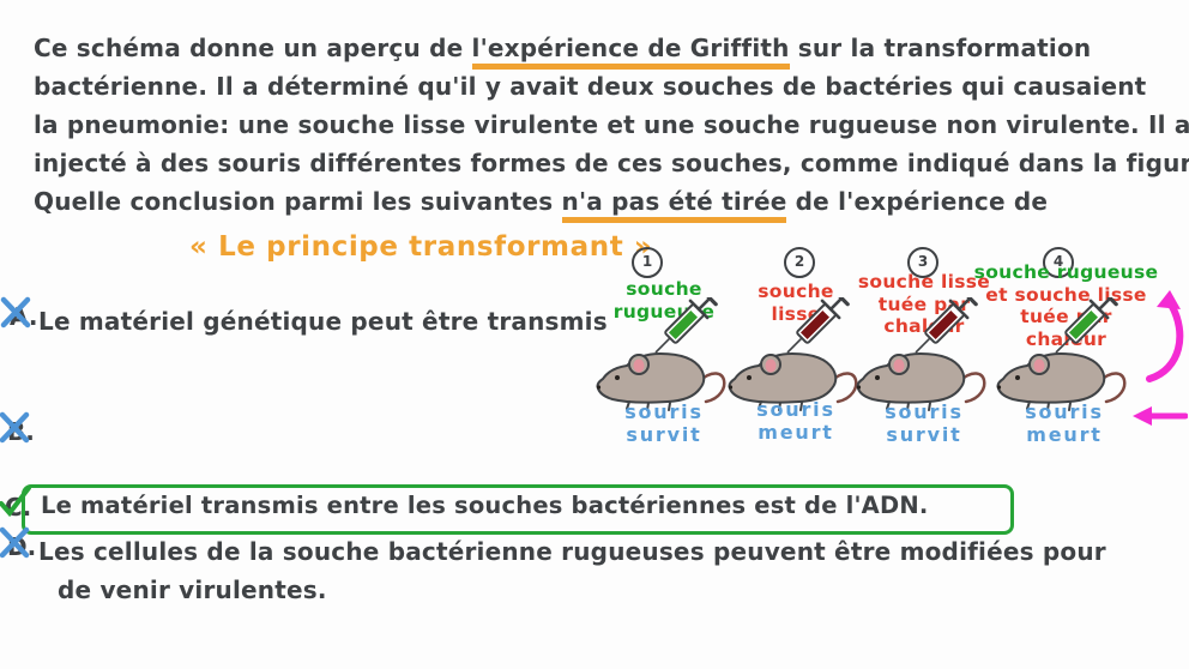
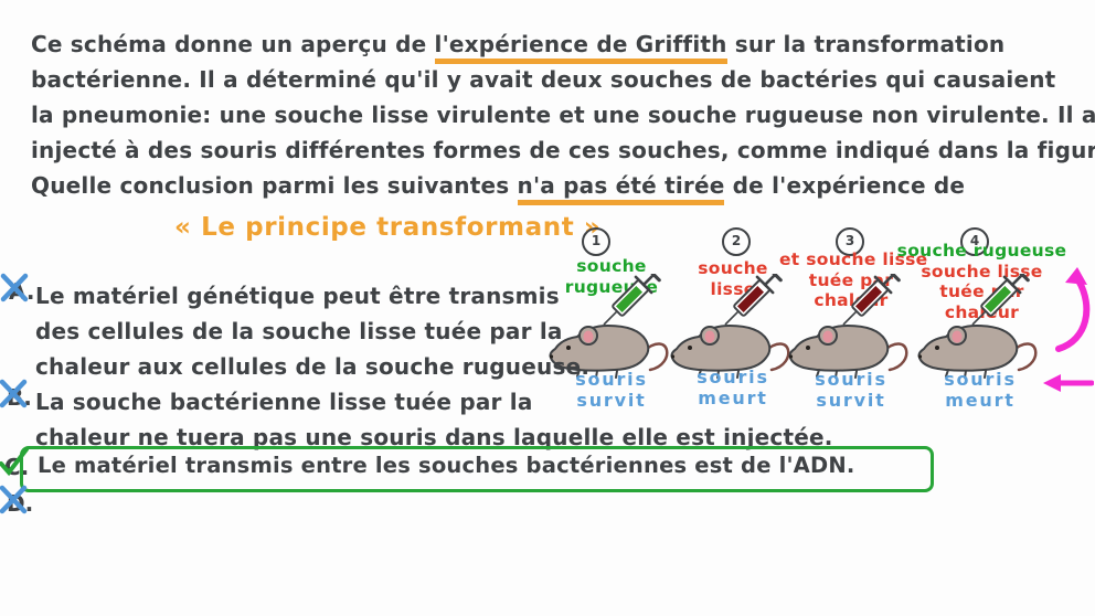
  Ce schéma donne un aperçu de l'expérience de Griffith sur la transformation
  bactérienne. Il a déterminé qu'il y avait deux souches de bactéries qui causaient
  la pneumonie: une souche lisse virulente et une souche rugueuse non virulente. Il a
  injecté à des souris différentes formes de ces souches, comme indiqué dans la figur
  Quelle conclusion parmi les suivantes n'a pas été tirée de l'expérience de
  « Le principe transformant »
  1
  2
  3
  4
  souche
  rugueue
  souche
  liss
- souche lisse
+ et souche lisse
  tuée p
  chalr
  souche rugueuse
- et souche lisse
+ souche lisse
  chalur
  souris
  survit
  souris
  meurt
  souris
  survit
  souris
  meurt
  Le matériel génétique peut être transmis
+ des cellules de la souche lisse tuée par la
+ chaleur aux cellules de la souche rugueuse.
+ La souche bactérienne lisse tuée par la
+ chaleur ne tuera pas une souris dans laquelle elle est injectée.
  Le matériel transmis entre les souches bactériennes est de l'ADN.
- Les cellules de la souche bactérienne rugueuses peuvent être modifiées pour
- de venir virulentes.
